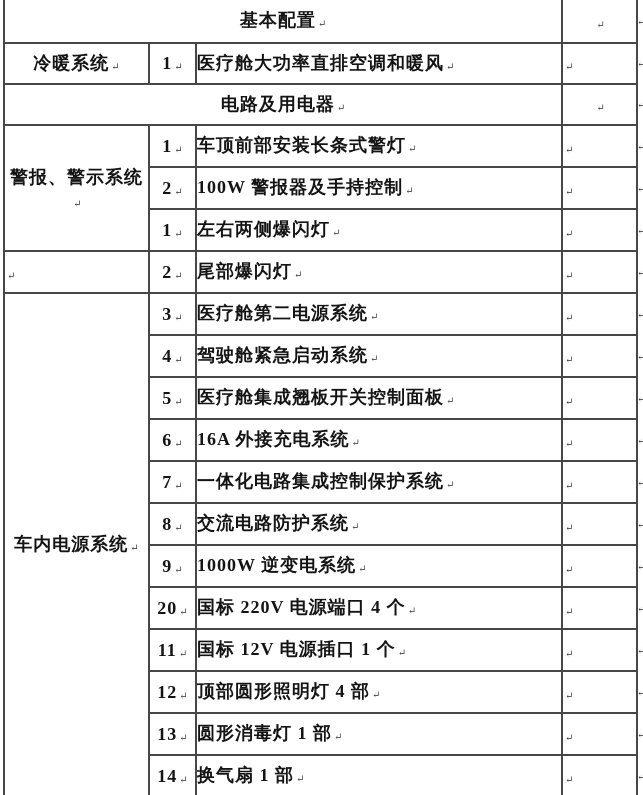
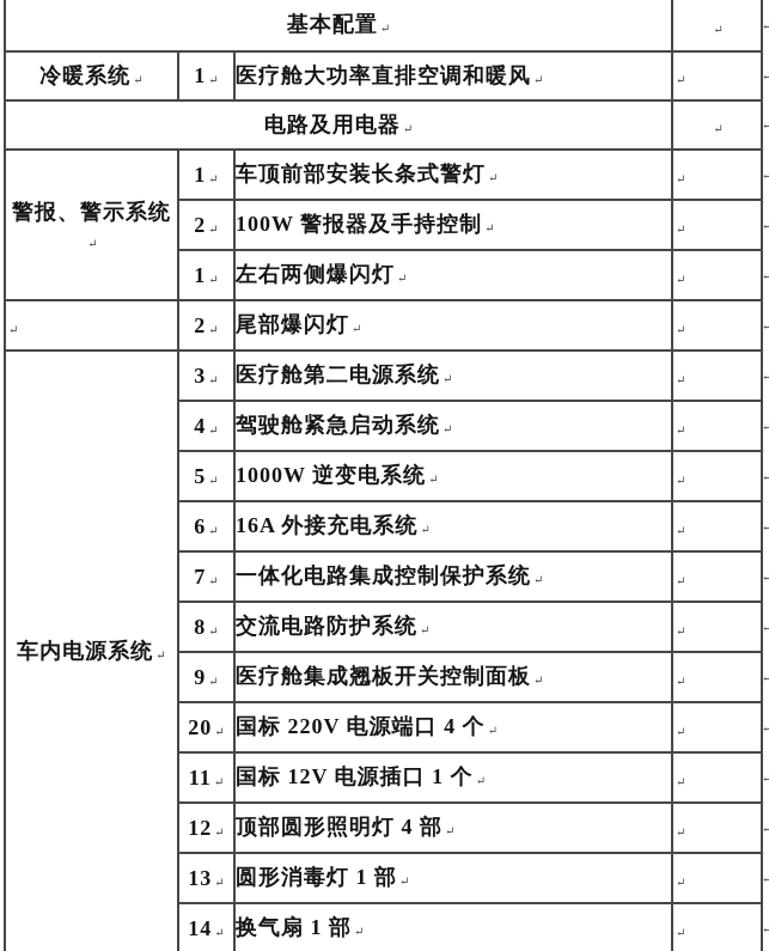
  基本配置 ↵	↵
  冷暖系统 ↵	1 ↵	医疗舱大功率直排空调和暖风 ↵	↵
  电路及用电器 ↵	↵
  警报、警示系统↵	1 ↵	车顶前部安装长条式警灯 ↵	↵
  2 ↵	100W 警报器及手持控制 ↵	↵
  1 ↵	左右两侧爆闪灯 ↵	↵
  ↵	2 ↵	尾部爆闪灯 ↵	↵
  车内电源系统 ↵	3 ↵	医疗舱第二电源系统 ↵	↵
  4 ↵	驾驶舱紧急启动系统 ↵	↵
- 5 ↵	医疗舱集成翘板开关控制面板 ↵	↵
+ 5 ↵	1000W 逆变电系统 ↵	↵
  6 ↵	16A 外接充电系统 ↵	↵
  7 ↵	一体化电路集成控制保护系统 ↵	↵
  8 ↵	交流电路防护系统 ↵	↵
- 9 ↵	1000W 逆变电系统 ↵	↵
+ 9 ↵	医疗舱集成翘板开关控制面板 ↵	↵
  20 ↵	国标 220V 电源端口 4 个 ↵	↵
  11 ↵	国标 12V 电源插口 1 个 ↵	↵
  12 ↵	顶部圆形照明灯 4 部 ↵	↵
  13 ↵	圆形消毒灯 1 部 ↵	↵
  14 ↵	换气扇 1 部 ↵	↵
  ↵
  ↵
  ↵
  ↵
  ↵
  ↵
  ↵
  ↵
  ↵
  ↵
  ↵
  ↵
  ↵
  ↵
  ↵
  ↵
  ↵
  ↵
  ↵
